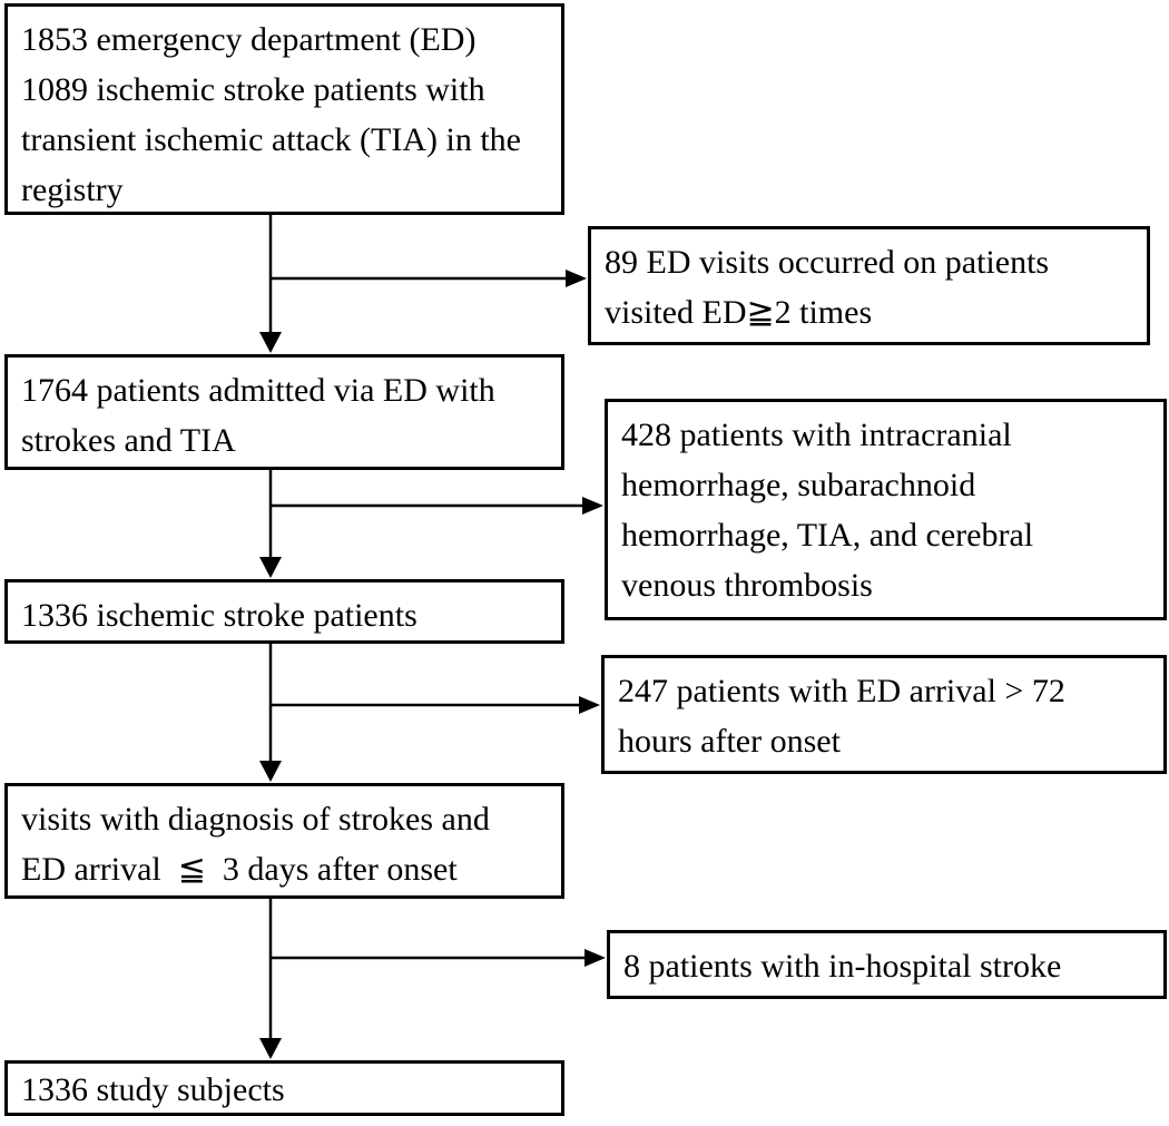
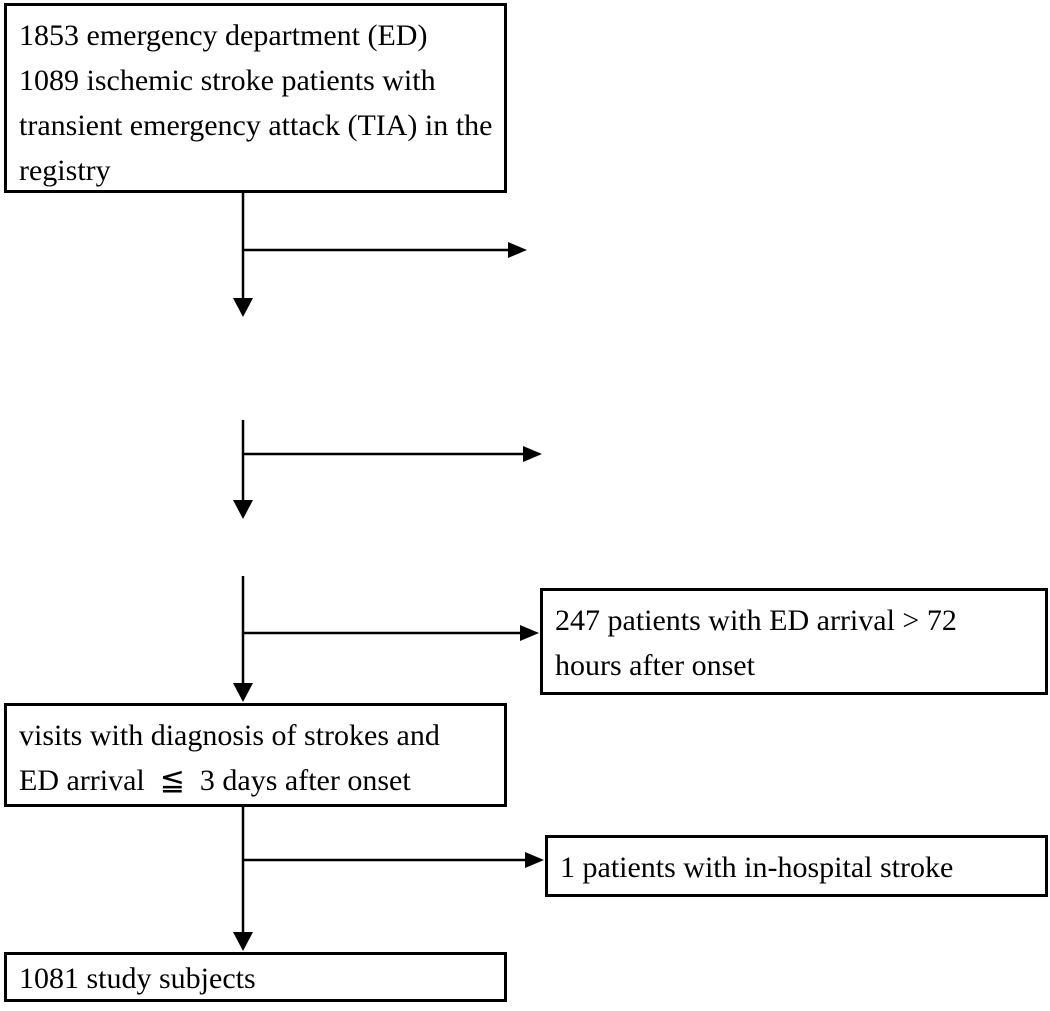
  1853 emergency department (ED)
  1089 ischemic stroke patients with
- transient ischemic attack (TIA) in the
+ transient emergency attack (TIA) in the
  registry
- 1764 patients admitted via ED with
- strokes and TIA
- 1336 ischemic stroke patients
  visits with diagnosis of strokes and
  ED arrival ≦ 3 days after onset
- 1336 study subjects
+ 1081 study subjects
- 89 ED visits occurred on patients
- visited ED≧2 times
- 428 patients with intracranial
- hemorrhage, subarachnoid
- hemorrhage, TIA, and cerebral
- venous thrombosis
  247 patients with ED arrival > 72
  hours after onset
- 8 patients with in-hospital stroke
+ 1 patients with in-hospital stroke
